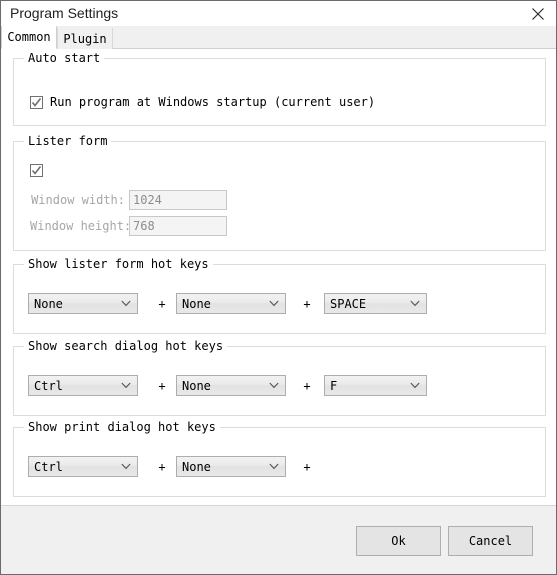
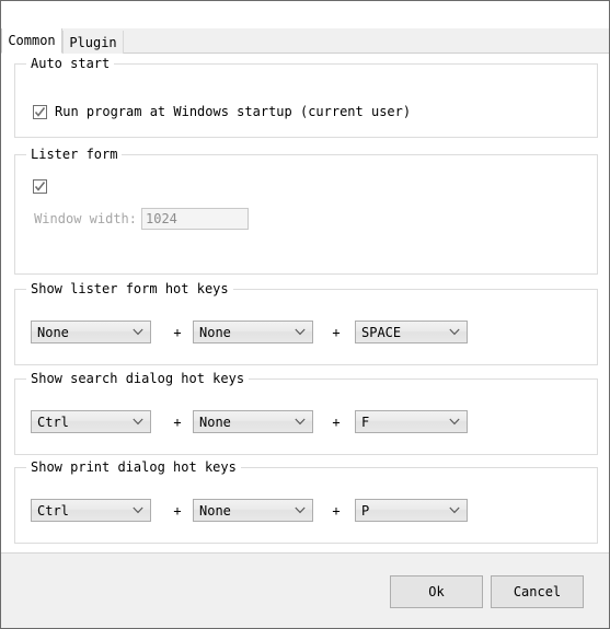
- Program Settings
  Common
  Plugin
  Auto start
  Run program at Windows startup (current user)
  Lister form
  Window width:
  1024
- Window height:
- 768
  Show lister form hot keys
  None
  +
  None
  +
  SPACE
  Show search dialog hot keys
  Ctrl
  +
  None
  +
  F
  Show print dialog hot keys
  Ctrl
  +
  None
  +
+ P
  Ok
  Cancel
